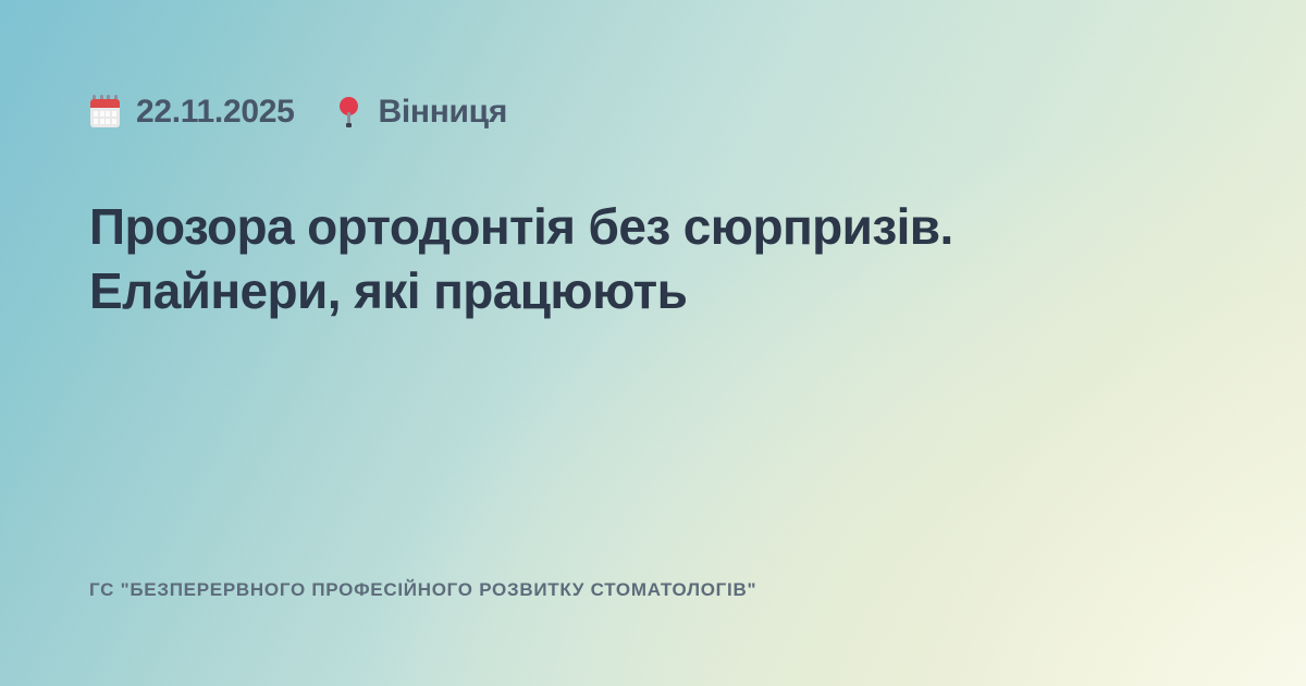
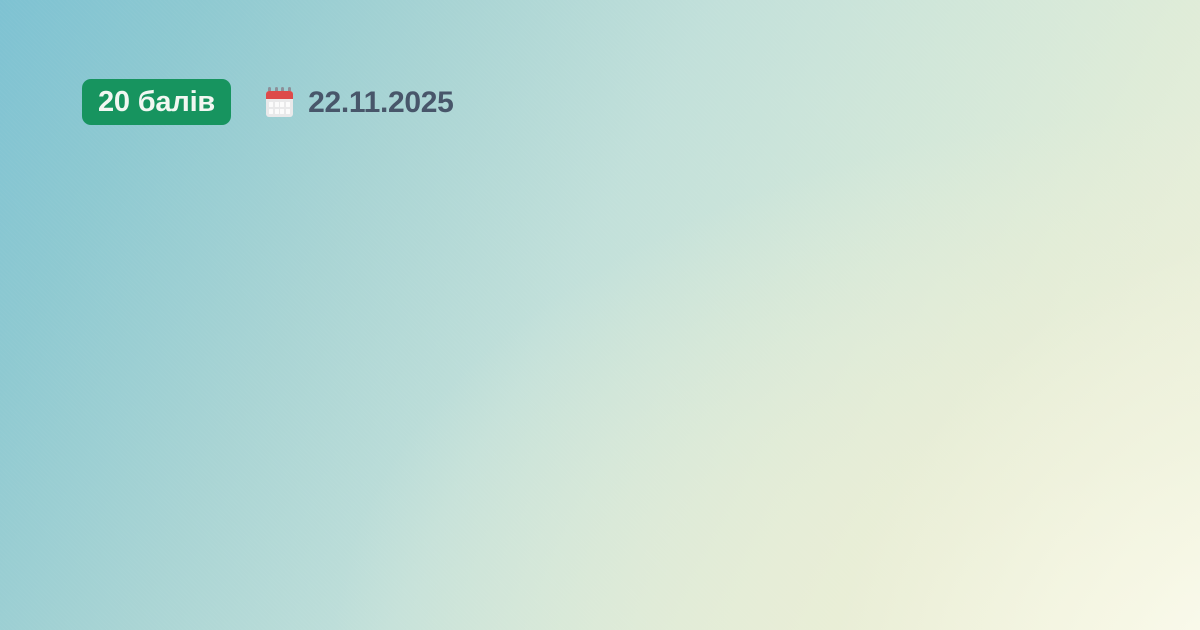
+ 20 балів
  22.11.2025
- Вінниця
- Прозора ортодонтія без сюрпризів.
- Елайнери, які працюють
- ГС "БЕЗПЕРЕРВНОГО ПРОФЕСІЙНОГО РОЗВИТКУ СТОМАТОЛОГІВ"
